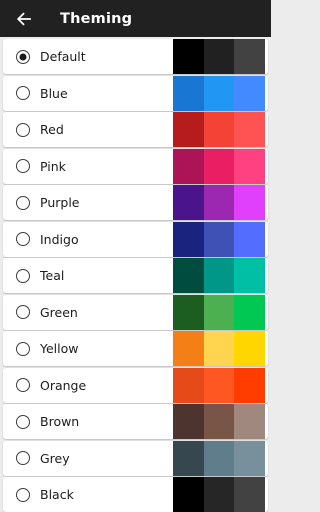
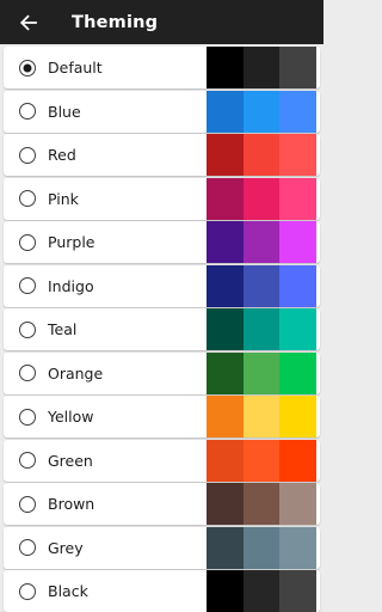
  Theming
  Default
  Blue
  Red
  Pink
  Purple
  Indigo
  Teal
- Green
+ Orange
  Yellow
- Orange
+ Green
  Brown
  Grey
  Black
